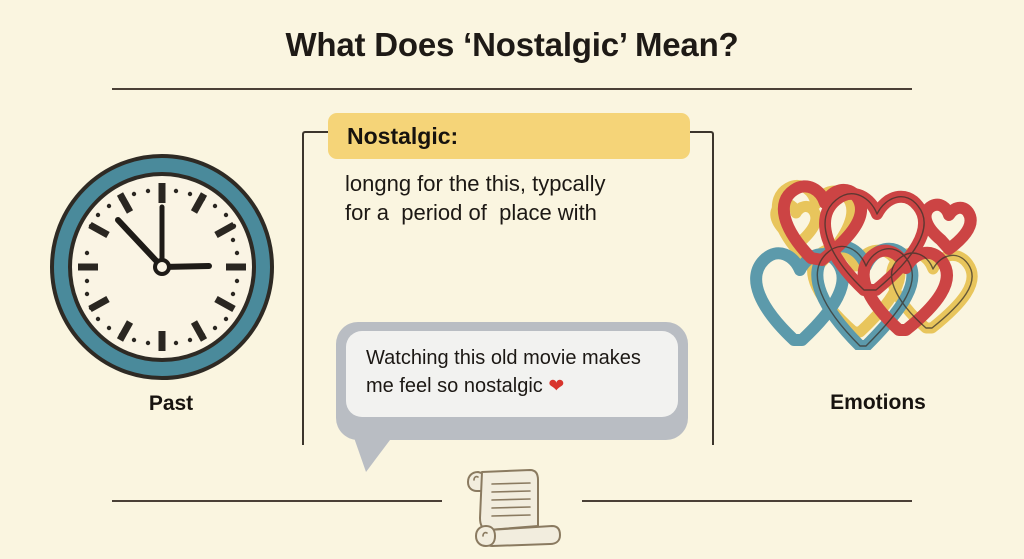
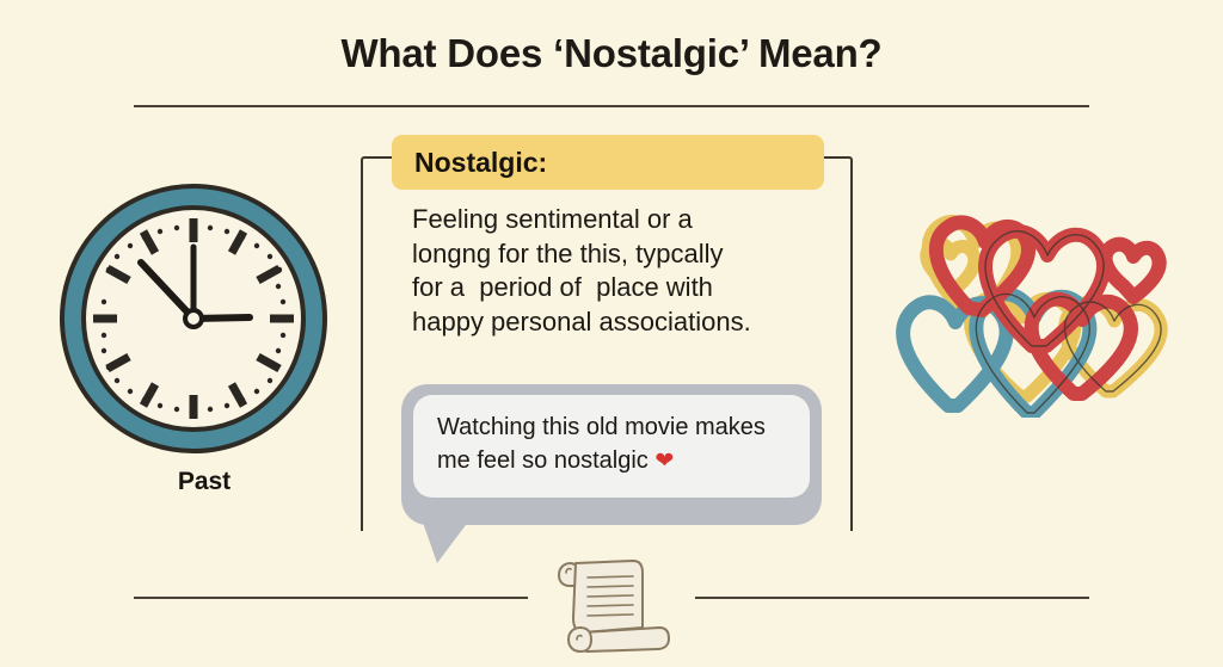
  What Does ‘Nostalgic’ Mean?
  Past
- Emotions
  Nostalgic:
+ Feeling sentimental or a
  longng for the this, typcally
  for a period of place with
+ happy personal associations.
  Watching this old movie makes
  me feel so nostalgic ❤
